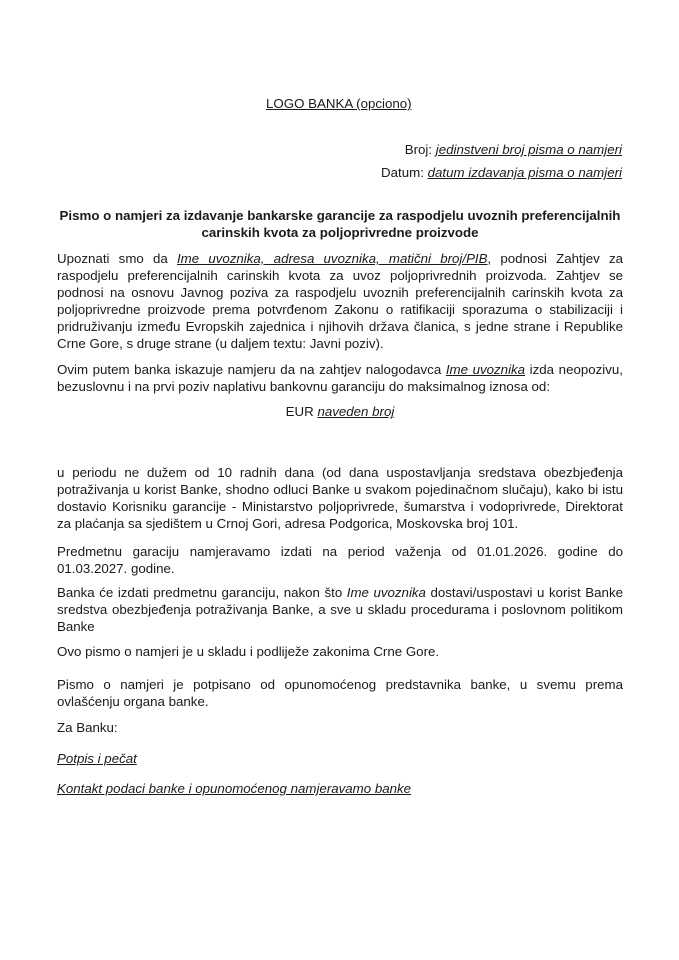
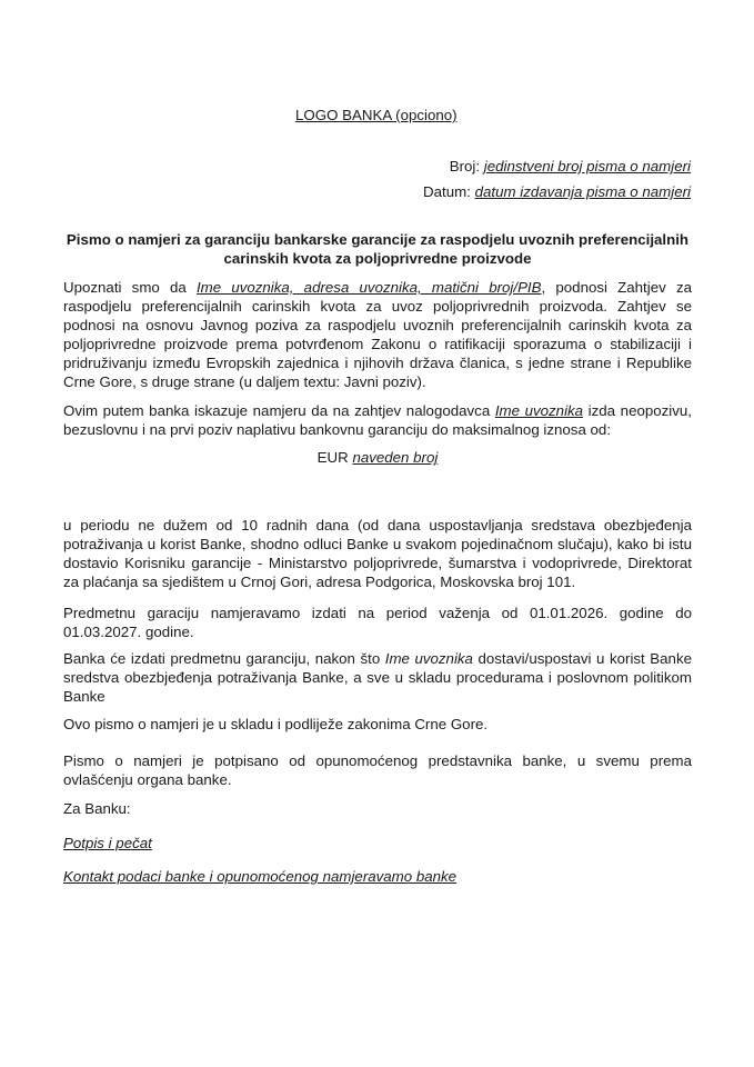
  LOGO BANKA (opciono)
  Broj: jedinstveni broj pisma o namjeri
  Datum: datum izdavanja pisma o namjeri
- Pismo o namjeri za izdavanje bankarske garancije za raspodjelu uvoznih preferencijalnih carinskih kvota za poljoprivredne proizvode
+ Pismo o namjeri za garanciju bankarske garancije za raspodjelu uvoznih preferencijalnih carinskih kvota za poljoprivredne proizvode
  Upoznati smo da Ime uvoznika, adresa uvoznika, matični broj/PIB, podnosi Zahtjev za raspodjelu preferencijalnih carinskih kvota za uvoz poljoprivrednih proizvoda. Zahtjev se podnosi na osnovu Javnog poziva za raspodjelu uvoznih preferencijalnih carinskih kvota za poljoprivredne proizvode prema potvrđenom Zakonu o ratifikaciji sporazuma o stabilizaciji i pridruživanju između Evropskih zajednica i njihovih država članica, s jedne strane i Republike Crne Gore, s druge strane (u daljem textu: Javni poziv).
  Ovim putem banka iskazuje namjeru da na zahtjev nalogodavca Ime uvoznika izda neopozivu, bezuslovnu i na prvi poziv naplativu bankovnu garanciju do maksimalnog iznosa od:
  EUR naveden broj
  u periodu ne dužem od 10 radnih dana (od dana uspostavljanja sredstava obezbjeđenja potraživanja u korist Banke, shodno odluci Banke u svakom pojedinačnom slučaju), kako bi istu dostavio Korisniku garancije - Ministarstvo poljoprivrede, šumarstva i vodoprivrede, Direktorat za plaćanja sa sjedištem u Crnoj Gori, adresa Podgorica, Moskovska broj 101.
  Predmetnu garaciju namjeravamo izdati na period važenja od 01.01.2026. godine do 01.03.2027. godine.
  Banka će izdati predmetnu garanciju, nakon što Ime uvoznika dostavi/uspostavi u korist Banke sredstva obezbjeđenja potraživanja Banke, a sve u skladu procedurama i poslovnom politikom Banke
  Ovo pismo o namjeri je u skladu i podliježe zakonima Crne Gore.
  Pismo o namjeri je potpisano od opunomoćenog predstavnika banke, u svemu prema ovlašćenju organa banke.
  Za Banku:
  Potpis i pečat
  Kontakt podaci banke i opunomoćenog namjeravamo banke
